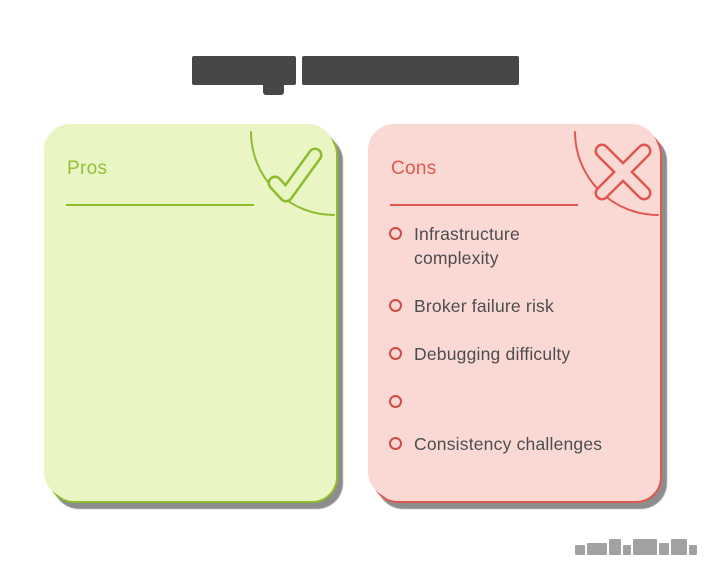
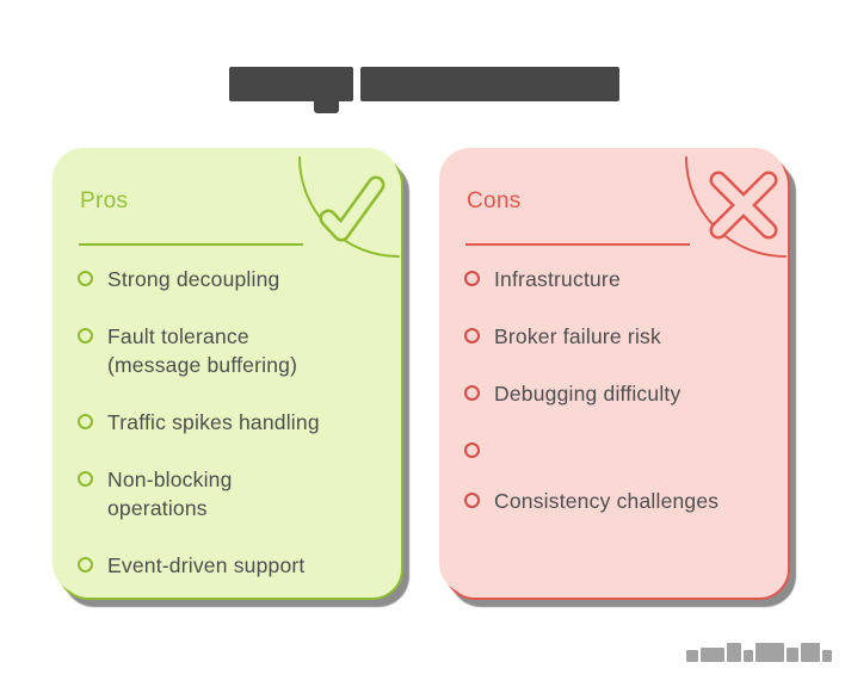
  Pros
+ Strong decoupling
+ Fault tolerance
+ (message buffering)
+ Traffic spikes handling
+ Non-blocking
+ operations
+ Event-driven support
  Cons
  Infrastructure
- complexity
  Broker failure risk
  Debugging difficulty
  Consistency challenges
